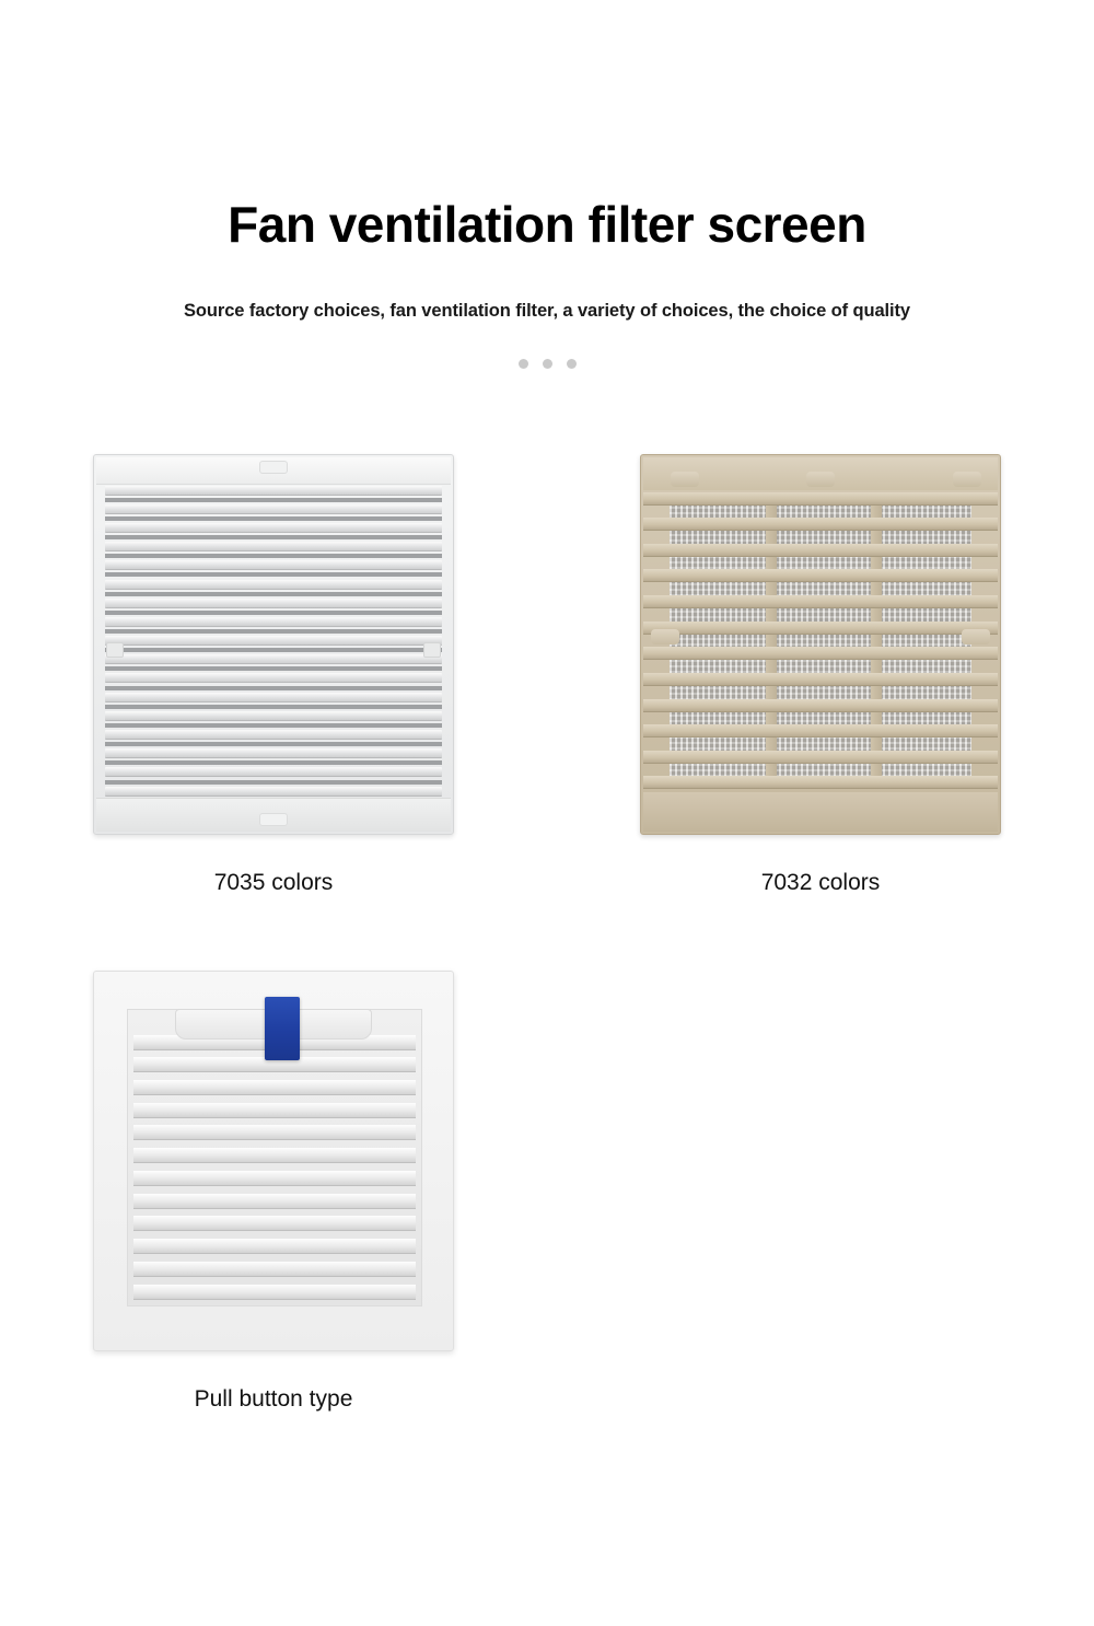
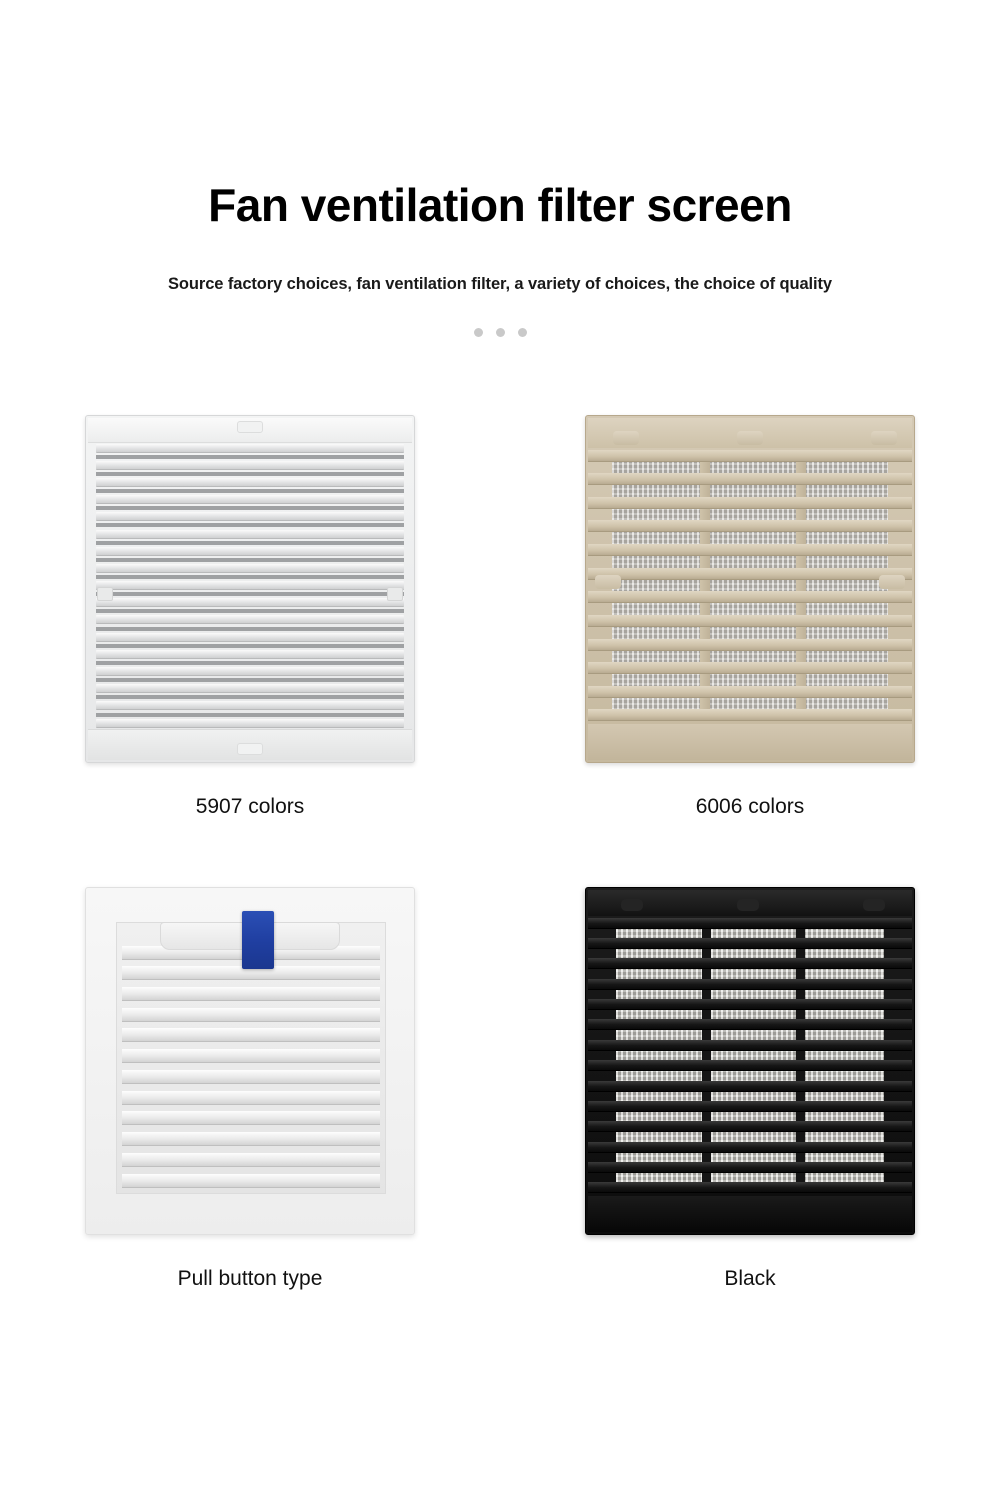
  Fan ventilation filter screen
  Source factory choices, fan ventilation filter, a variety of choices, the choice of quality
- 7035 colors
+ 5907 colors
- 7032 colors
+ 6006 colors
  Pull button type
+ Black
